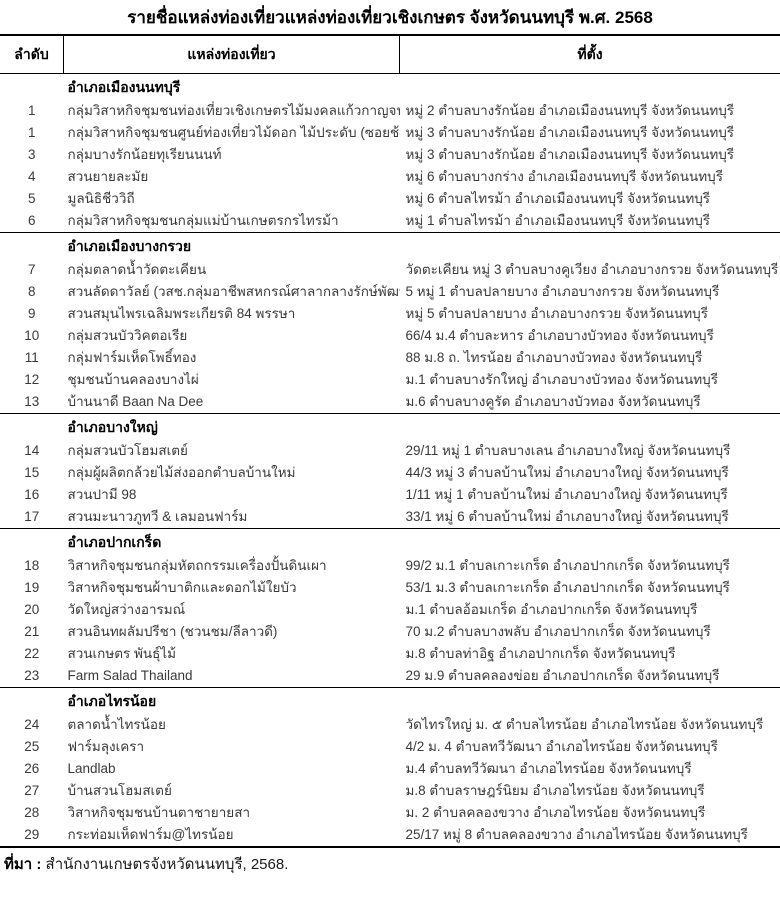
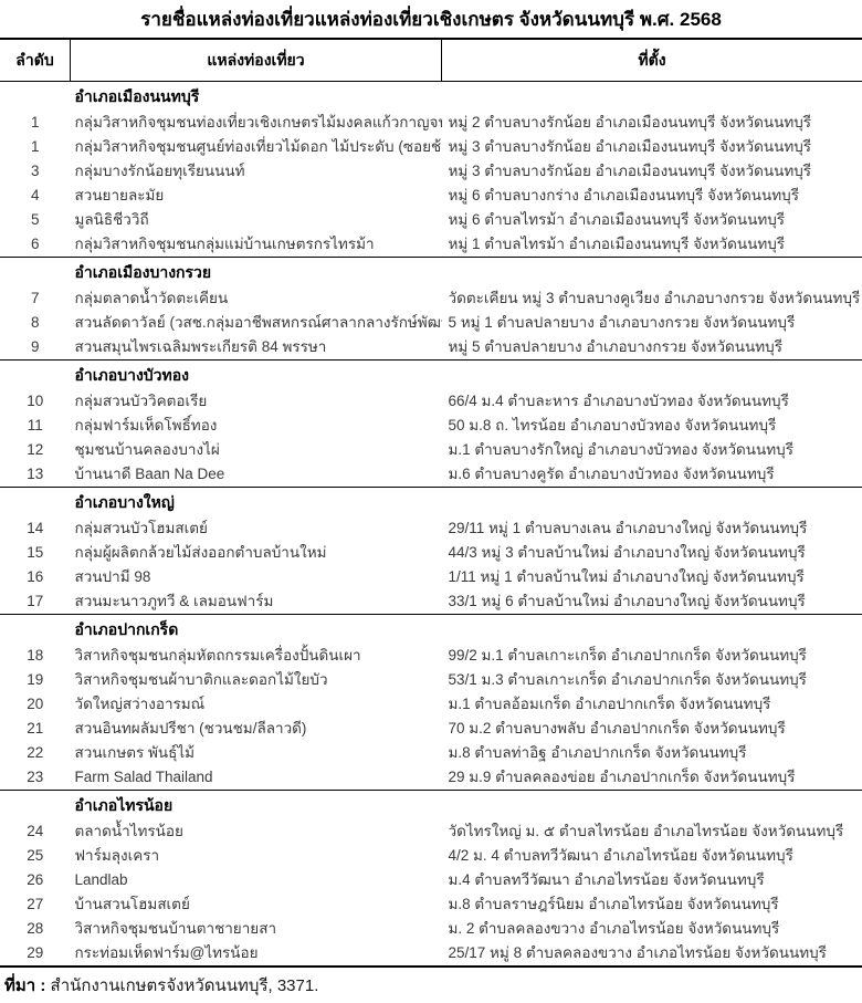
  รายชื่อแหล่งท่องเที่ยวแหล่งท่องเที่ยวเชิงเกษตร จังหวัดนนทบุรี พ.ศ. 2568
  ลำดับ	แหล่งท่องเที่ยว	ที่ตั้ง
  	อำเภอเมืองนนทบุรี
  1	กลุ่มวิสาหกิจชุมชนท่องเที่ยวเชิงเกษตรไม้มงคลแก้วกาญจ	หมู่ 2 ตำบลบางรักน้อย อำเภอเมืองนนทบุรี จังหวัดนนทบุรี
  1	กลุ่มวิสาหกิจชุมชนศูนย์ท่องเที่ยวไม้ดอก ไม้ประดับ (ซอยช้	หมู่ 3 ตำบลบางรักน้อย อำเภอเมืองนนทบุรี จังหวัดนนทบุรี
  3	กลุ่มบางรักน้อยทุเรียนนนท์	หมู่ 3 ตำบลบางรักน้อย อำเภอเมืองนนทบุรี จังหวัดนนทบุรี
  4	สวนยายละมัย	หมู่ 6 ตำบลบางกร่าง อำเภอเมืองนนทบุรี จังหวัดนนทบุรี
  5	มูลนิธิชีววิถี	หมู่ 6 ตำบลไทรม้า อำเภอเมืองนนทบุรี จังหวัดนนทบุรี
  6	กลุ่มวิสาหกิจชุมชนกลุ่มแม่บ้านเกษตรกรไทรม้า	หมู่ 1 ตำบลไทรม้า อำเภอเมืองนนทบุรี จังหวัดนนทบุรี
  	อำเภอเมืองบางกรวย
  7	กลุ่มตลาดน้ำวัดตะเคียน	วัดตะเคียน หมู่ 3 ตำบลบางคูเวียง อำเภอบางกรวย จังหวัดนนทบุรี
  8	สวนลัดดาวัลย์ (วสช.กลุ่มอาชีพสหกรณ์ศาลากลางรักษ์พัฒ	5 หมู่ 1 ตำบลปลายบาง อำเภอบางกรวย จังหวัดนนทบุรี
  9	สวนสมุนไพรเฉลิมพระเกียรติ 84 พรรษา	หมู่ 5 ตำบลปลายบาง อำเภอบางกรวย จังหวัดนนทบุรี
+ 	อำเภอบางบัวทอง
  10	กลุ่มสวนบัววิคตอเรีย	66/4 ม.4 ตำบละหาร อำเภอบางบัวทอง จังหวัดนนทบุรี
- 11	กลุ่มฟาร์มเห็ดโพธิ์ทอง	88 ม.8 ถ. ไทรน้อย อำเภอบางบัวทอง จังหวัดนนทบุรี
+ 11	กลุ่มฟาร์มเห็ดโพธิ์ทอง	50 ม.8 ถ. ไทรน้อย อำเภอบางบัวทอง จังหวัดนนทบุรี
  12	ชุมชนบ้านคลองบางไผ่	ม.1 ตำบลบางรักใหญ่ อำเภอบางบัวทอง จังหวัดนนทบุรี
  13	บ้านนาดี Baan Na Dee	ม.6 ตำบลบางคูรัด อำเภอบางบัวทอง จังหวัดนนทบุรี
  	อำเภอบางใหญ่
  14	กลุ่มสวนบัวโฮมสเตย์	29/11 หมู่ 1 ตำบลบางเลน อำเภอบางใหญ่ จังหวัดนนทบุรี
  15	กลุ่มผู้ผลิตกล้วยไม้ส่งออกตำบลบ้านใหม่	44/3 หมู่ 3 ตำบลบ้านใหม่ อำเภอบางใหญ่ จังหวัดนนทบุรี
  16	สวนปามี 98	1/11 หมู่ 1 ตำบลบ้านใหม่ อำเภอบางใหญ่ จังหวัดนนทบุรี
  17	สวนมะนาวภูทวี & เลมอนฟาร์ม	33/1 หมู่ 6 ตำบลบ้านใหม่ อำเภอบางใหญ่ จังหวัดนนทบุรี
  	อำเภอปากเกร็ด
  18	วิสาหกิจชุมชนกลุ่มหัตถกรรมเครื่องปั้นดินเผา	99/2 ม.1 ตำบลเกาะเกร็ด อำเภอปากเกร็ด จังหวัดนนทบุรี
  19	วิสาหกิจชุมชนผ้าบาติกและดอกไม้ใยบัว	53/1 ม.3 ตำบลเกาะเกร็ด อำเภอปากเกร็ด จังหวัดนนทบุรี
  20	วัดใหญ่สว่างอารมณ์	ม.1 ตำบลอ้อมเกร็ด อำเภอปากเกร็ด จังหวัดนนทบุรี
  21	สวนอินทผลัมปรีชา (ชวนชม/ลีลาวดี)	70 ม.2 ตำบลบางพลับ อำเภอปากเกร็ด จังหวัดนนทบุรี
  22	สวนเกษตร พันธุ์ไม้	ม.8 ตำบลท่าอิฐ อำเภอปากเกร็ด จังหวัดนนทบุรี
  23	Farm Salad Thailand	29 ม.9 ตำบลคลองข่อย อำเภอปากเกร็ด จังหวัดนนทบุรี
  	อำเภอไทรน้อย
  24	ตลาดน้ำไทรน้อย	วัดไทรใหญ่ ม. ๕ ตำบลไทรน้อย อำเภอไทรน้อย จังหวัดนนทบุรี
  25	ฟาร์มลุงเครา	4/2 ม. 4 ตำบลทวีวัฒนา อำเภอไทรน้อย จังหวัดนนทบุรี
  26	Landlab	ม.4 ตำบลทวีวัฒนา อำเภอไทรน้อย จังหวัดนนทบุรี
  27	บ้านสวนโฮมสเตย์	ม.8 ตำบลราษฎร์นิยม อำเภอไทรน้อย จังหวัดนนทบุรี
  28	วิสาหกิจชุมชนบ้านตาชายายสา	ม. 2 ตำบลคลองขวาง อำเภอไทรน้อย จังหวัดนนทบุรี
  29	กระท่อมเห็ดฟาร์ม@ไทรน้อย	25/17 หมู่ 8 ตำบลคลองขวาง อำเภอไทรน้อย จังหวัดนนทบุรี
- ที่มา : สำนักงานเกษตรจังหวัดนนทบุรี, 2568.
+ ที่มา : สำนักงานเกษตรจังหวัดนนทบุรี, 3371.
